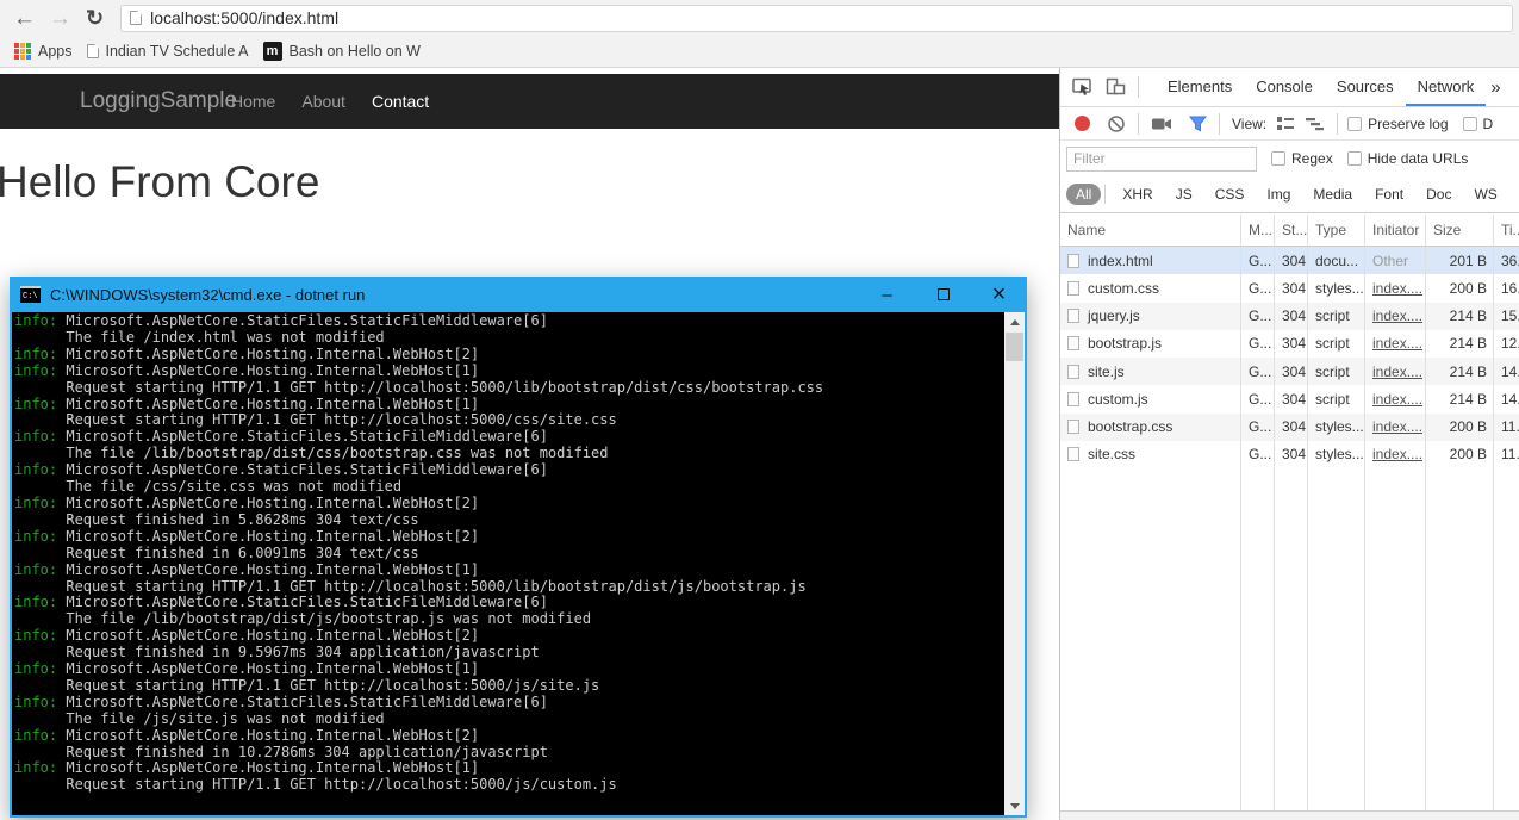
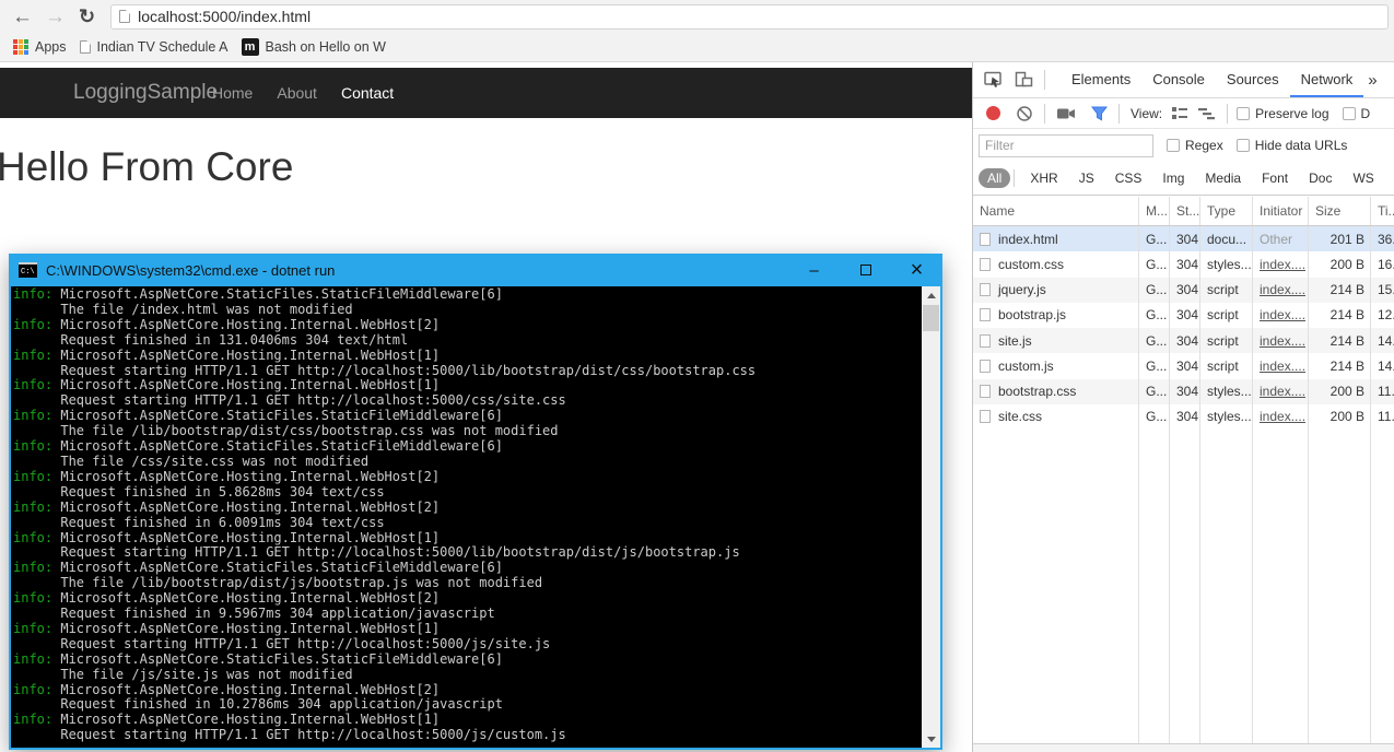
  ←
  →
  ↻
  localhost:5000/index.html
  Apps
  Indian TV Schedule A
  m
  Bash on Hello on W
  LoggingSample
  Home
  About
  Contact
  Hello From Core
  Elements
  Console
  Sources
  Network
  »
  View:
  Preserve log
  D
  Filter
  Regex
  Hide data URLs
  All
  XHR
  JS
  CSS
  Img
  Media
  Font
  Doc
  WS
  Name
  M...
  St...
  Type
  Initiator
  Size
  Ti.
  index.html
  G...
  304
  docu...
  Other
  201 B
  custom.css
  G...
  304
  styles...
  index....
  200 B
  jquery.js
  G...
  304
  script
  index....
  214 B
  bootstrap.js
  G...
  304
  script
  index....
  214 B
  site.js
  G...
  304
  script
  index....
  214 B
  custom.js
  G...
  304
  script
  index....
  214 B
  bootstrap.css
  G...
  304
  styles...
  index....
  200 B
  11.
  site.css
  G...
  304
  styles...
  index....
  200 B
  11.
  C:\
  C:\WINDOWS\system32\cmd.exe - dotnet run
  –
  ×
  info: Microsoft.AspNetCore.StaticFiles.StaticFileMiddleware[6]
  The file /index.html was not modified
  info: Microsoft.AspNetCore.Hosting.Internal.WebHost[2]
+ Request finished in 131.0406ms 304 text/html
  info: Microsoft.AspNetCore.Hosting.Internal.WebHost[1]
  Request starting HTTP/1.1 GET http://localhost:5000/lib/bootstrap/dist/css/bootstrap.css
  info: Microsoft.AspNetCore.Hosting.Internal.WebHost[1]
  Request starting HTTP/1.1 GET http://localhost:5000/css/site.css
  info: Microsoft.AspNetCore.StaticFiles.StaticFileMiddleware[6]
  The file /lib/bootstrap/dist/css/bootstrap.css was not modified
  info: Microsoft.AspNetCore.StaticFiles.StaticFileMiddleware[6]
  The file /css/site.css was not modified
  info: Microsoft.AspNetCore.Hosting.Internal.WebHost[2]
  Request finished in 5.8628ms 304 text/css
  info: Microsoft.AspNetCore.Hosting.Internal.WebHost[2]
  Request finished in 6.0091ms 304 text/css
  info: Microsoft.AspNetCore.Hosting.Internal.WebHost[1]
  Request starting HTTP/1.1 GET http://localhost:5000/lib/bootstrap/dist/js/bootstrap.js
  info: Microsoft.AspNetCore.StaticFiles.StaticFileMiddleware[6]
  The file /lib/bootstrap/dist/js/bootstrap.js was not modified
  info: Microsoft.AspNetCore.Hosting.Internal.WebHost[2]
  Request finished in 9.5967ms 304 application/javascript
  info: Microsoft.AspNetCore.Hosting.Internal.WebHost[1]
  Request starting HTTP/1.1 GET http://localhost:5000/js/site.js
  info: Microsoft.AspNetCore.StaticFiles.StaticFileMiddleware[6]
  The file /js/site.js was not modified
  info: Microsoft.AspNetCore.Hosting.Internal.WebHost[2]
  Request finished in 10.2786ms 304 application/javascript
  info: Microsoft.AspNetCore.Hosting.Internal.WebHost[1]
  Request starting HTTP/1.1 GET http://localhost:5000/js/custom.js
